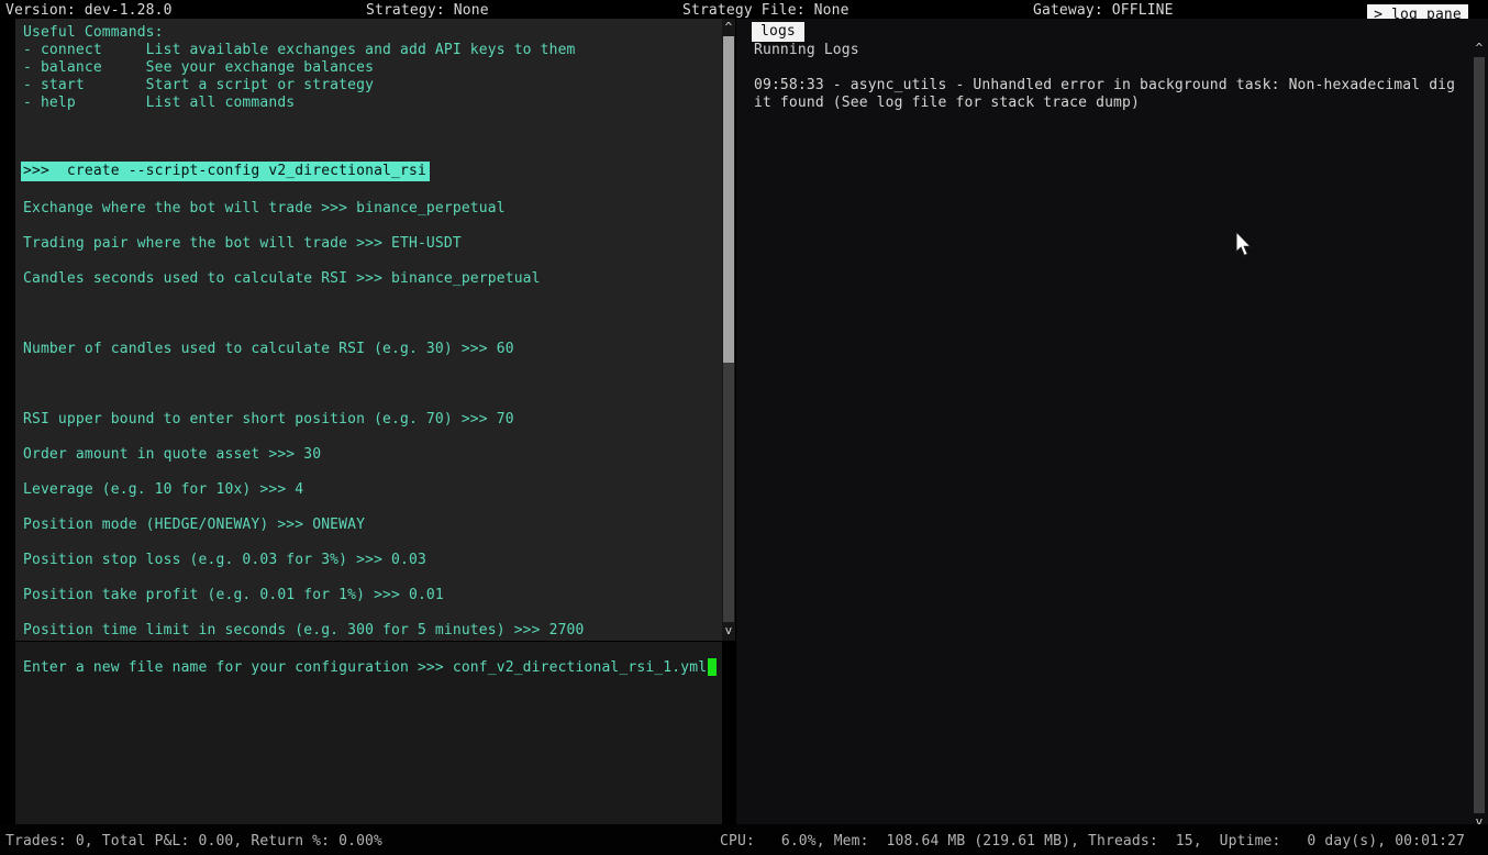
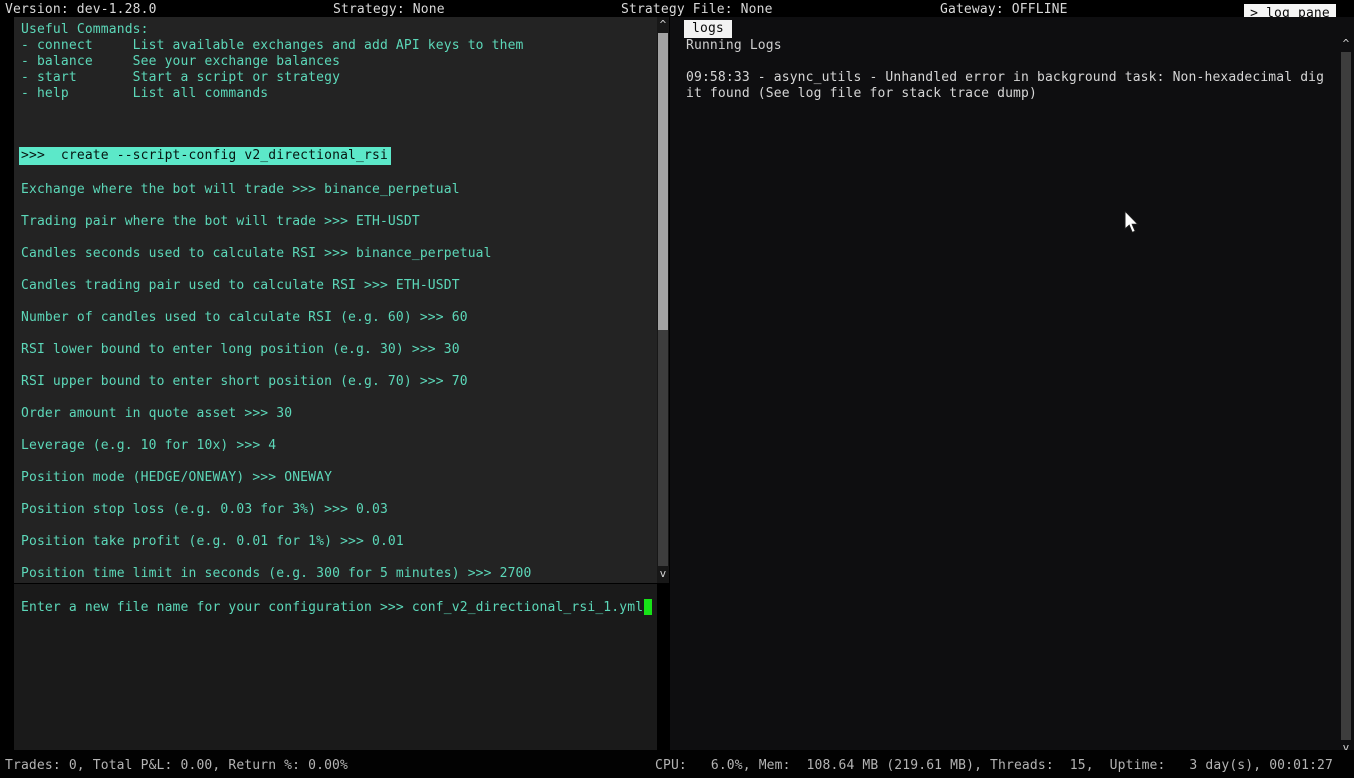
  Version: dev-1.28.0
  Strategy: None
  Strategy File: None
  Gateway: OFFLINE
  > log pane
  Useful Commands:
  - connect List available exchanges and add API keys to them
  - balance See your exchange balances
  - start Start a script or strategy
  - help List all commands
  >>> create --script-config v2_directional_rsi
  Exchange where the bot will trade >>> binance_perpetual
  Trading pair where the bot will trade >>> ETH-USDT
  Candles seconds used to calculate RSI >>> binance_perpetual
+ Candles trading pair used to calculate RSI >>> ETH-USDT
- Number of candles used to calculate RSI (e.g. 30) >>> 60
+ Number of candles used to calculate RSI (e.g. 60) >>> 60
+ RSI lower bound to enter long position (e.g. 30) >>> 30
  RSI upper bound to enter short position (e.g. 70) >>> 70
  Order amount in quote asset >>> 30
  Leverage (e.g. 10 for 10x) >>> 4
  Position mode (HEDGE/ONEWAY) >>> ONEWAY
  Position stop loss (e.g. 0.03 for 3%) >>> 0.03
  Position take profit (e.g. 0.01 for 1%) >>> 0.01
  Position time limit in seconds (e.g. 300 for 5 minutes) >>> 2700
  ^
  v
  Enter a new file name for your configuration >>> conf_v2_directional_rsi_1.yml
  logs
  Running Logs
  09:58:33 - async_utils - Unhandled error in background task: Non-hexadecimal dig
  it found (See log file for stack trace dump)
  ^
  v
  Trades: 0, Total P&L: 0.00, Return %: 0.00%
- CPU: 6.0%, Mem: 108.64 MB (219.61 MB), Threads: 15, Uptime: 0 day(s), 00:01:27
+ CPU: 6.0%, Mem: 108.64 MB (219.61 MB), Threads: 15, Uptime: 3 day(s), 00:01:27
